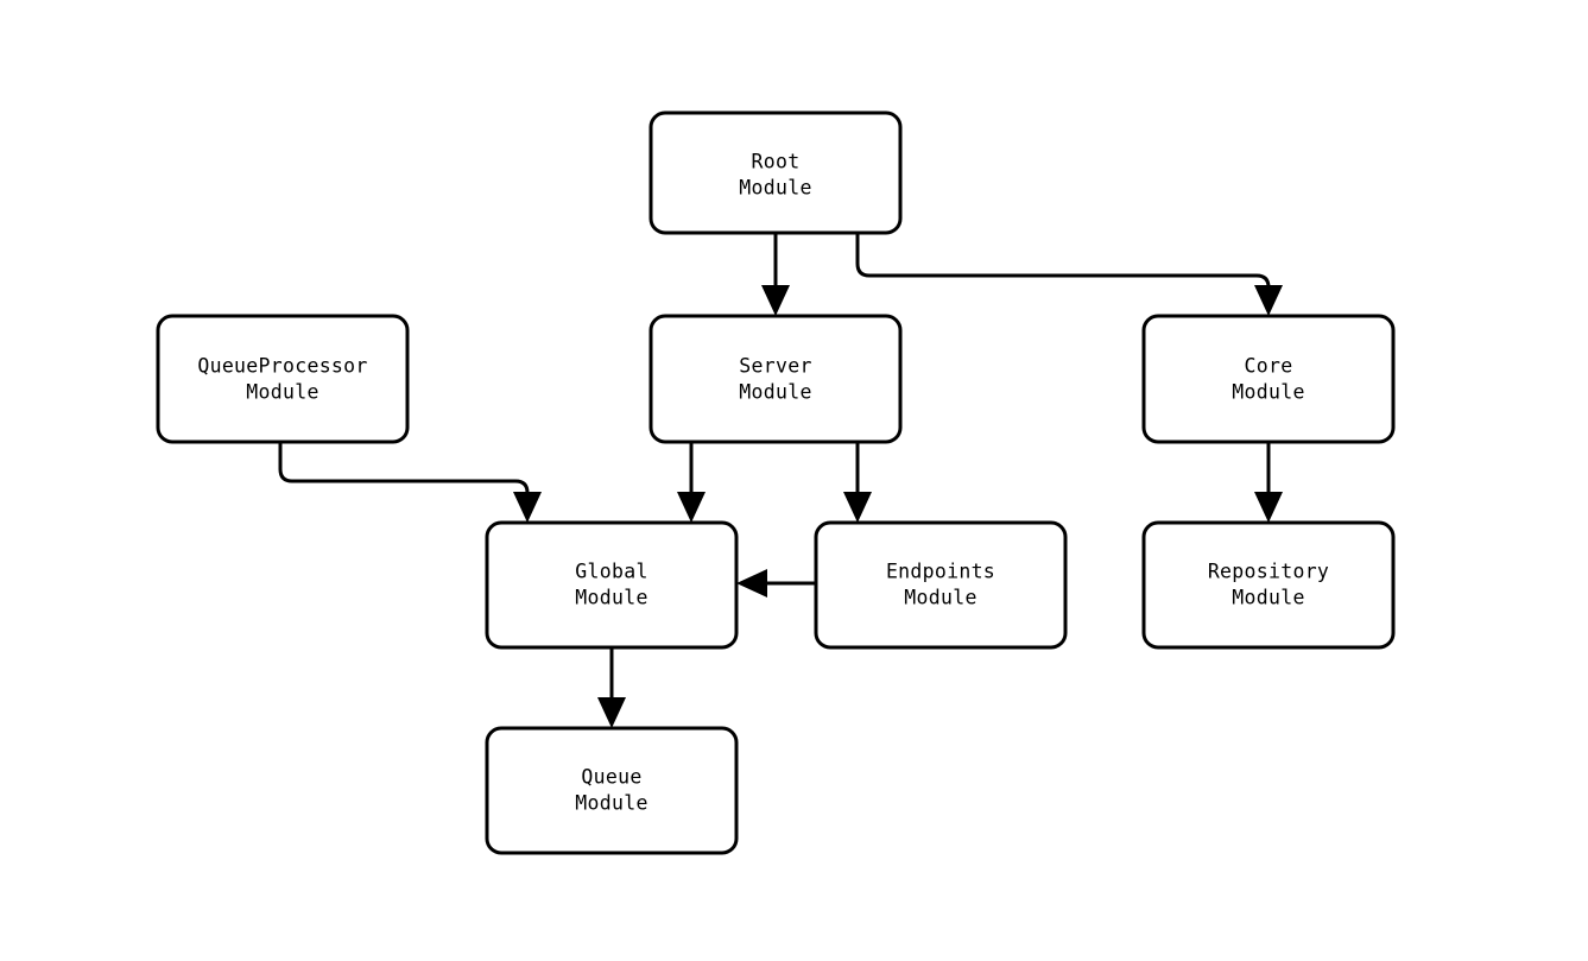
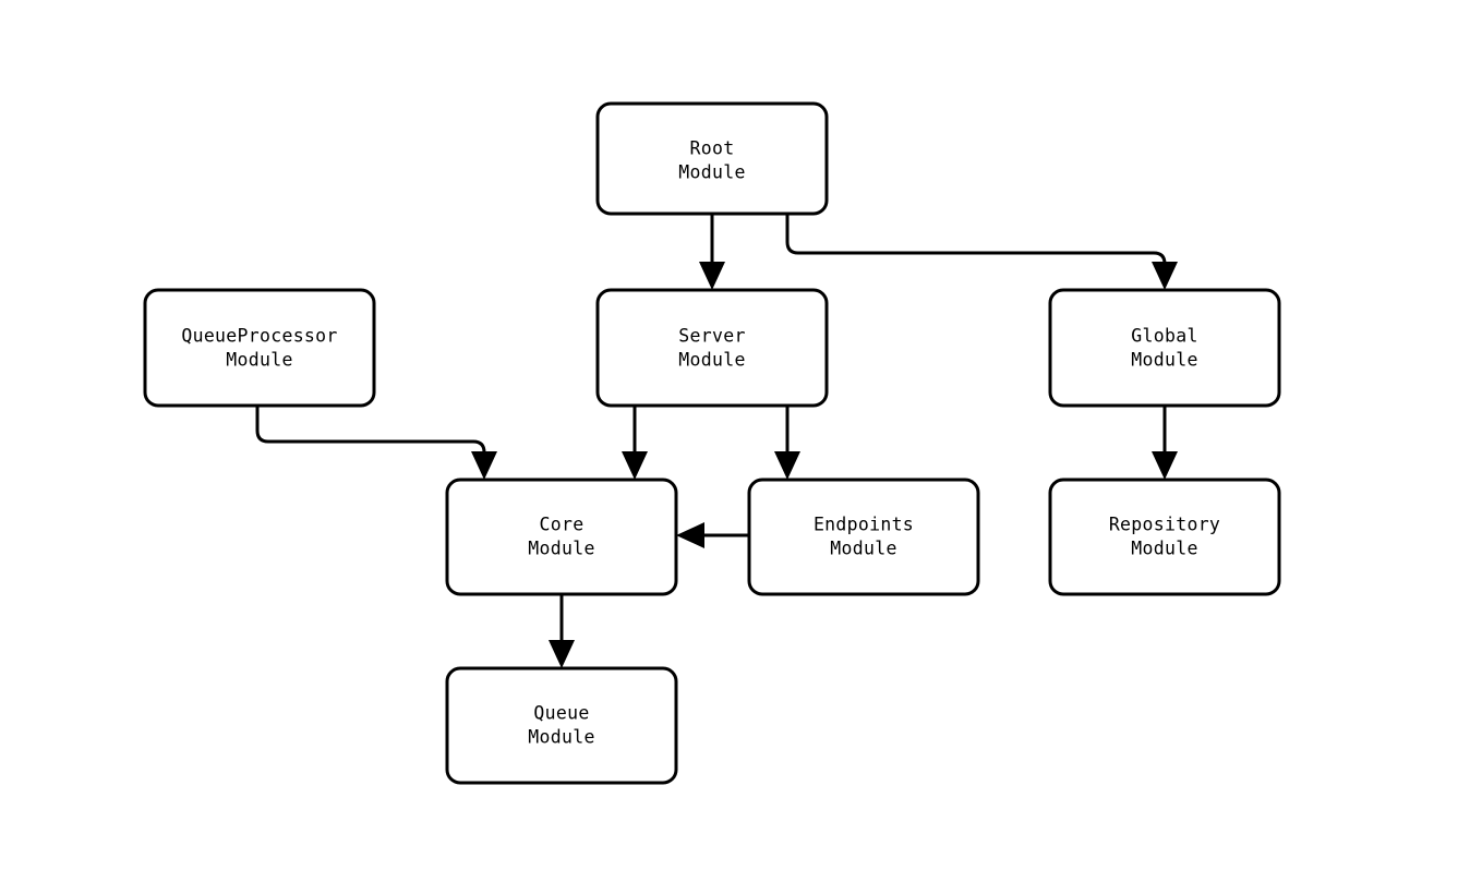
  Root
  Module
  QueueProcessor
  Module
  Server
  Module
- Core
+ Global
  Module
- Global
+ Core
  Module
  Endpoints
  Module
  Repository
  Module
  Queue
  Module
